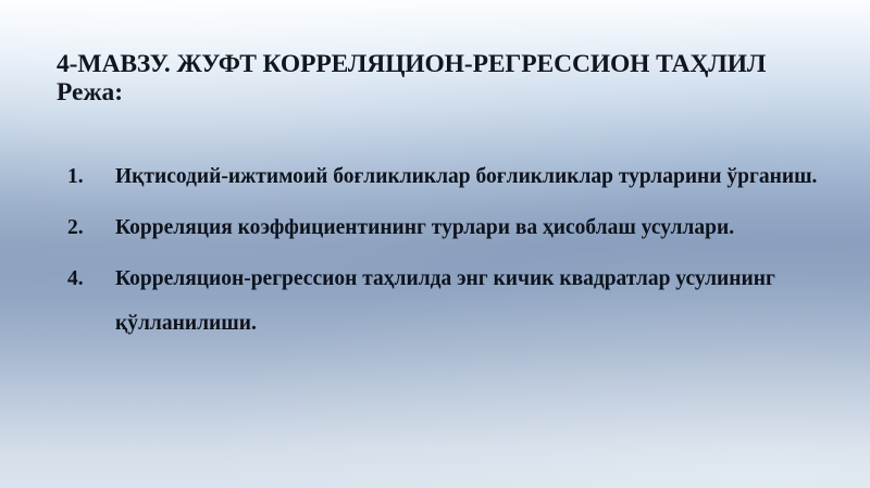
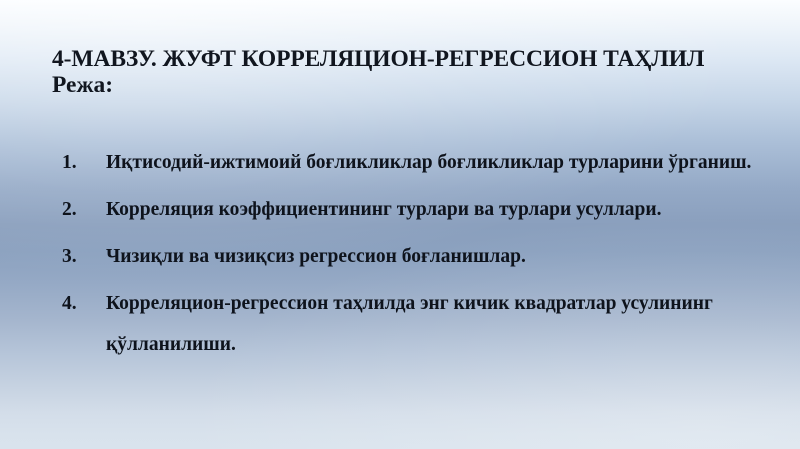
  4-МАВЗУ. ЖУФТ КОРРЕЛЯЦИОН-РЕГРЕССИОН ТАҲЛИЛ
  Режа:
  1.
  Иқтисодий-ижтимоий боғликликлар боғликликлар турларини ўрганиш.
  2.
- Корреляция коэффициентининг турлари ва ҳисоблаш усуллари.
+ Корреляция коэффициентининг турлари ва турлари усуллари.
+ 3.
+ Чизиқли ва чизиқсиз регрессион боғланишлар.
  4.
  Корреляцион-регрессион таҳлилда энг кичик квадратлар усулининг қўлланилиши.
